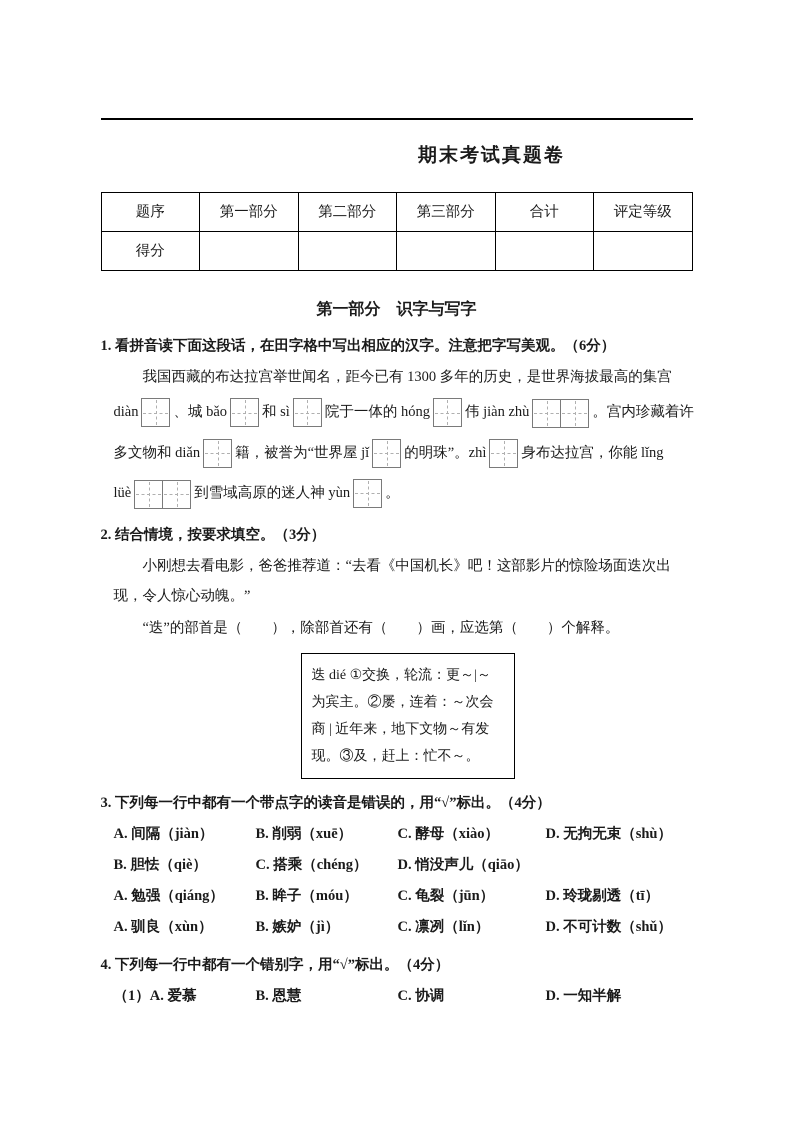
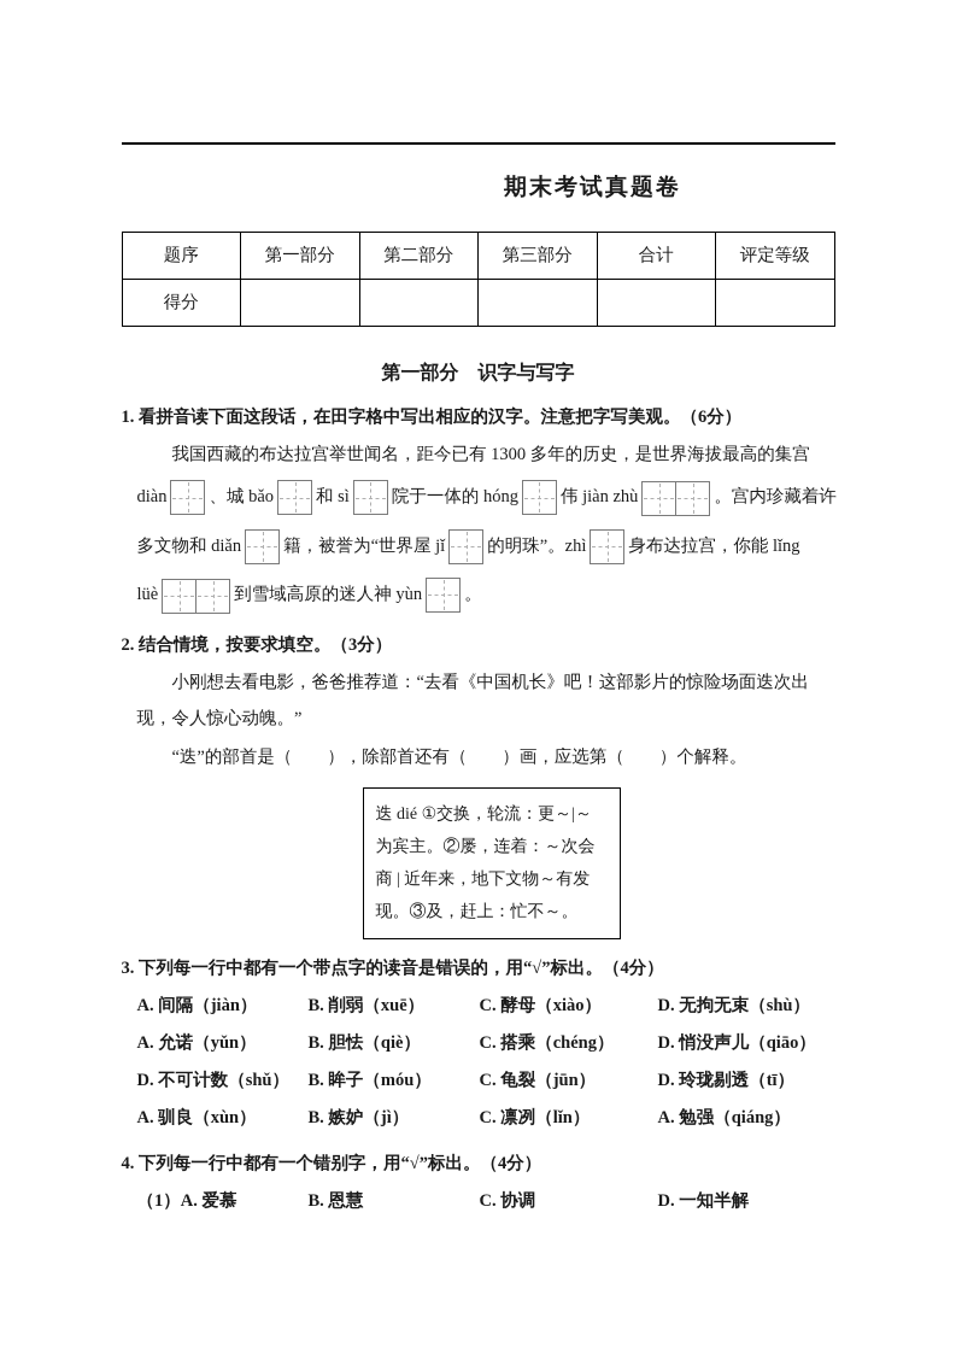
  期末考试真题卷
  题序	第一部分	第二部分	第三部分	合计	评定等级
  得分
  第一部分 识字与写字
  1. 看拼音读下面这段话，在田字格中写出相应的汉字。注意把字写美观。（6分）
  我国西藏的布达拉宫举世闻名，距今已有 1300 多年的历史，是世界海拔最高的集宫
  diàn 、城 bǎo 和 sì 院于一体的 hóng 伟 jiàn zhù 。宫内珍藏着许
  多文物和 diǎn 籍，被誉为“世界屋 jǐ 的明珠”。zhì 身布达拉宫，你能 lǐng
  lüè 到雪域高原的迷人神 yùn 。
  2. 结合情境，按要求填空。（3分）
  小刚想去看电影，爸爸推荐道：“去看《中国机长》吧！这部影片的惊险场面迭次出现，令人惊心动魄。”
  “迭”的部首是（ ），除部首还有（ ）画，应选第（ ）个解释。
  迭 dié ①交换，轮流：更～|～
  为宾主。②屡，连着：～次会
  商 | 近年来，地下文物～有发
  现。③及，赶上：忙不～。
  3. 下列每一行中都有一个带点字的读音是错误的，用“√”标出。（4分）
  A. 间隔（jiàn）
  B. 削弱（xuē）
  C. 酵母（xiào）
  D. 无拘无束（shù）
+ A. 允诺（yǔn）
  B. 胆怯（qiè）
  C. 搭乘（chéng）
  D. 悄没声儿（qiāo）
- A. 勉强（qiáng）
+ D. 不可计数（shǔ）
  B. 眸子（móu）
  C. 龟裂（jūn）
  D. 玲珑剔透（tī）
  A. 驯良（xùn）
  B. 嫉妒（jì）
  C. 凛冽（lǐn）
- D. 不可计数（shǔ）
+ A. 勉强（qiáng）
  4. 下列每一行中都有一个错别字，用“√”标出。（4分）
  （1）A. 爱慕
  B. 恩慧
  C. 协调
  D. 一知半解
